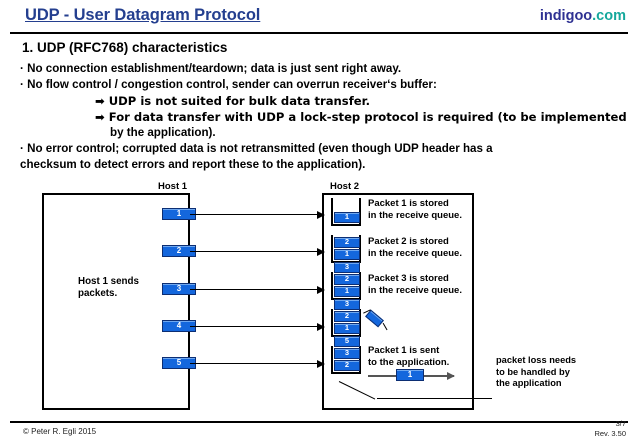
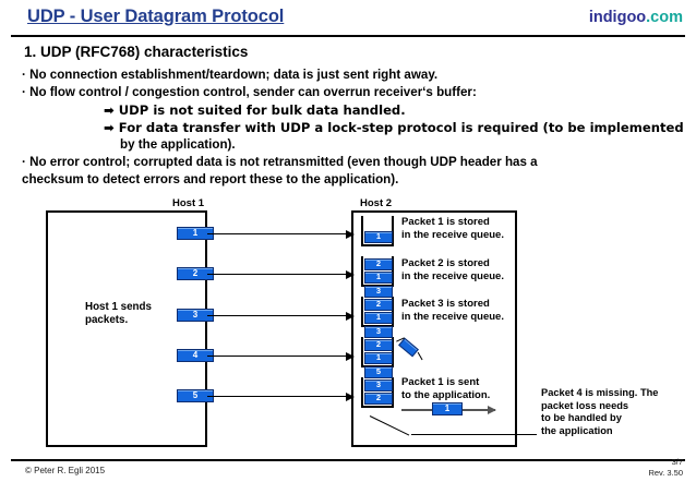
  UDP - User Datagram Protocol
  indigoo.com
  1. UDP (RFC768) characteristics
  · No connection establishment/teardown; data is just sent right away.
  · No flow control / congestion control, sender can overrun receiver‘s buffer:
- ➡ UDP is not suited for bulk data transfer.
+ ➡ UDP is not suited for bulk data handled.
  ➡ For data transfer with UDP a lock-step protocol is required (to be implemented
  by the application).
  · No error control; corrupted data is not retransmitted (even though UDP header has a
  checksum to detect errors and report these to the application).
  Host 1
  Host 2
  Host 1 sends
  packets.
  1
  2
  3
  4
  5
  1
  Packet 1 is stored
  in the receive queue.
  2
  1
  Packet 2 is stored
  in the receive queue.
  3
  2
  1
  Packet 3 is stored
  in the receive queue.
  3
  2
  1
  5
  3
  2
  Packet 1 is sent
  to the application.
  1
+ Packet 4 is missing. The
  packet loss needs
  to be handled by
  the application
  © Peter R. Egli 2015
  3/7
  Rev. 3.50
